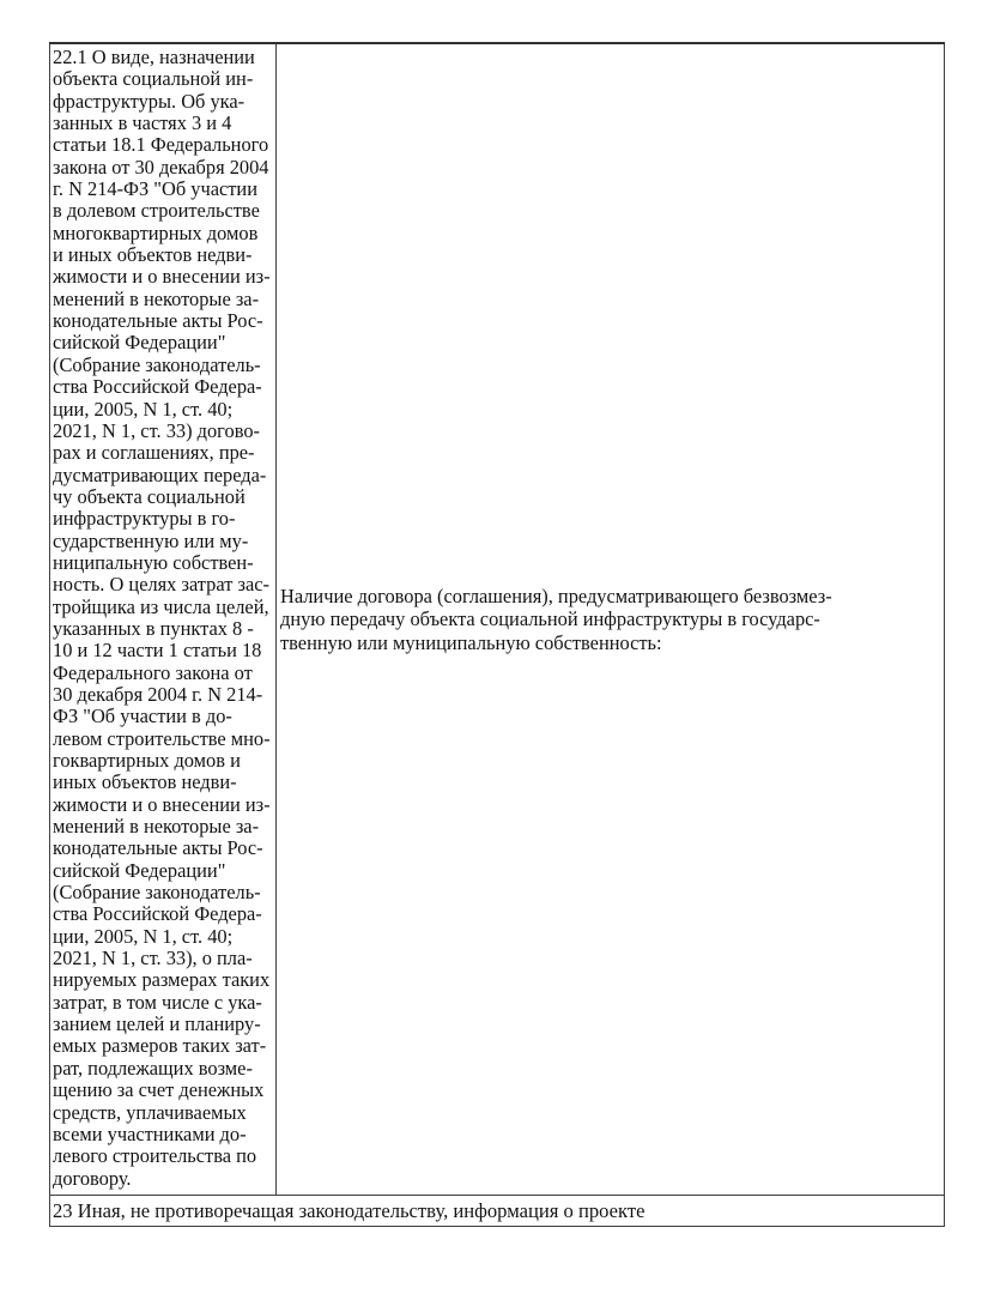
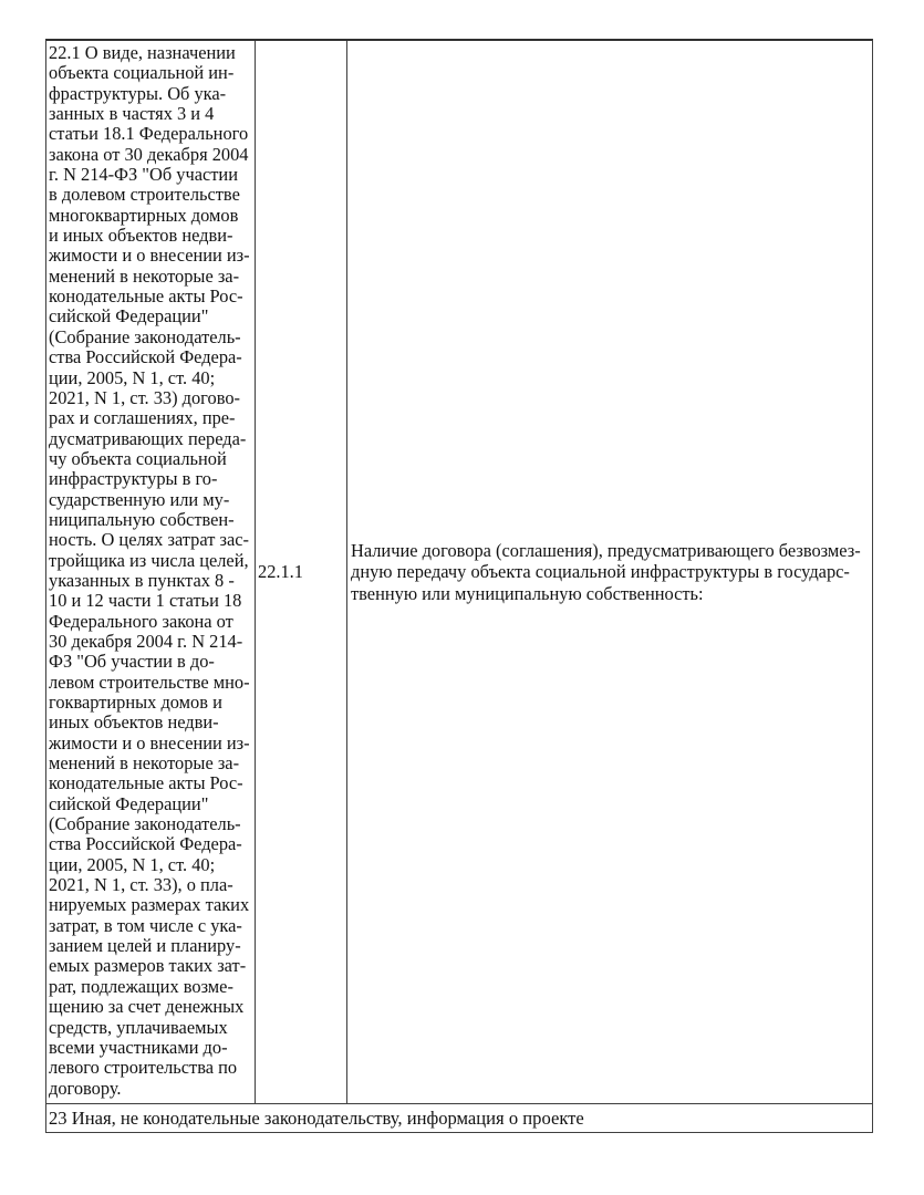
  22.1 О виде, назначении
  объекта социальной ин-
  фраструктуры. Об ука-
  занных в частях 3 и 4
  статьи 18.1 Федерального
  закона от 30 декабря 2004
  г. N 214-ФЗ "Об участии
  в долевом строительстве
  многоквартирных домов
  и иных объектов недви-
  жимости и о внесении из-
  менений в некоторые за-
  конодательные акты Рос-
  сийской Федерации"
  (Собрание законодатель-
  ства Российской Федера-
  ции, 2005, N 1, ст. 40;
  2021, N 1, ст. 33) догово-
  рах и соглашениях, пре-
  дусматривающих переда-
  чу объекта социальной
  инфраструктуры в го-
  сударственную или му-
  ниципальную собствен-
  ность. О целях затрат зас-
  тройщика из числа целей,
  указанных в пунктах 8 -
  10 и 12 части 1 статьи 18
  Федерального закона от
  30 декабря 2004 г. N 214-
  ФЗ "Об участии в до-
  левом строительстве мно-
  гоквартирных домов и
  иных объектов недви-
  жимости и о внесении из-
  менений в некоторые за-
  конодательные акты Рос-
  сийской Федерации"
  (Собрание законодатель-
  ства Российской Федера-
  ции, 2005, N 1, ст. 40;
  2021, N 1, ст. 33), о пла-
  нируемых размерах таких
  затрат, в том числе с ука-
  занием целей и планиру-
  емых размеров таких зат-
  рат, подлежащих возме-
  щению за счет денежных
  средств, уплачиваемых
  всеми участниками до-
  левого строительства по
  договору.
+ 22.1.1
  Наличие договора (соглашения), предусматривающего безвозмез-
  дную передачу объекта социальной инфраструктуры в государс-
  твенную или муниципальную собственность:
- 23 Иная, не противоречащая законодательству, информация о проекте
+ 23 Иная, не конодательные законодательству, информация о проекте
